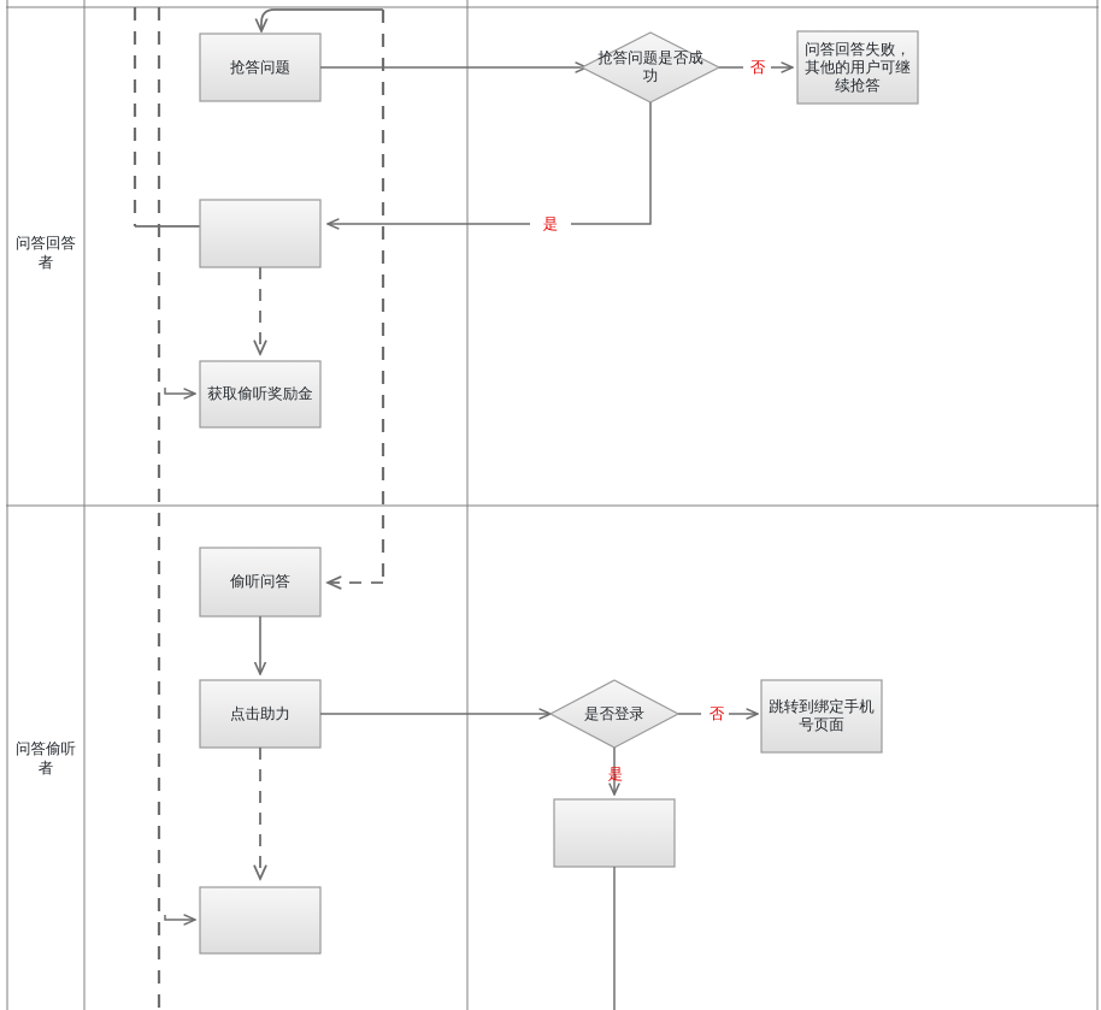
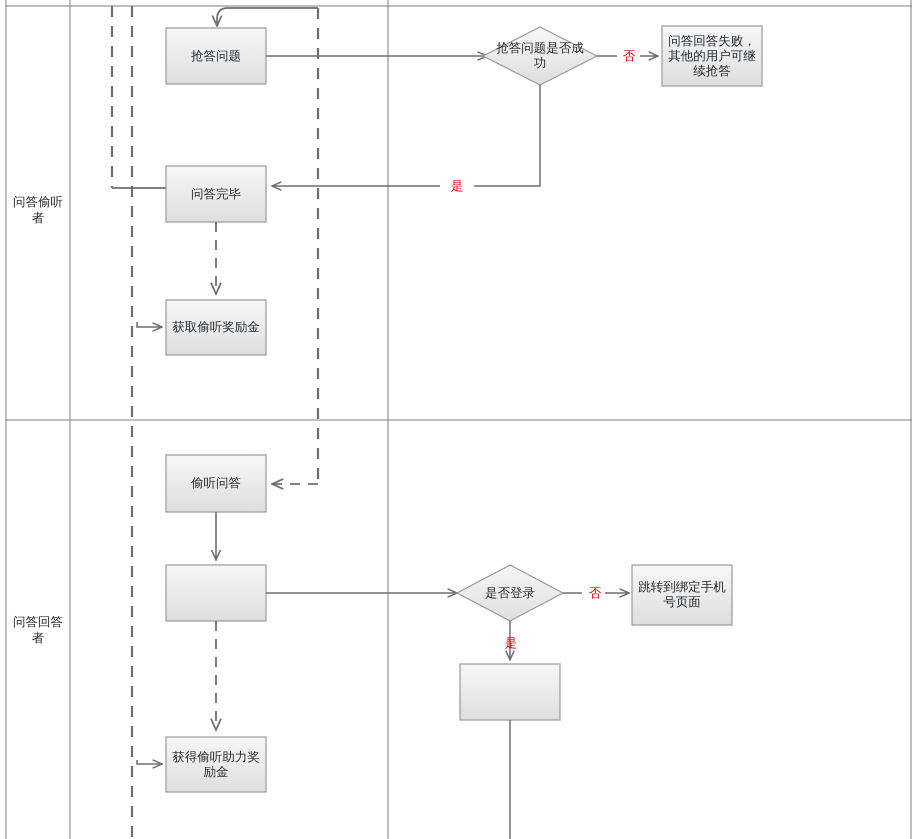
- 问答回答
+ 问答偷听
  者
- 问答偷听
+ 问答回答
  者
  抢答问题
  抢答问题是否成
  功
  问答回答失败，
  其他的用户可继
  续抢答
+ 问答完毕
  获取偷听奖励金
  偷听问答
- 点击助力
  是否登录
  跳转到绑定手机
  号页面
+ 获得偷听助力奖
+ 励金
  否
  是
  否
  是
